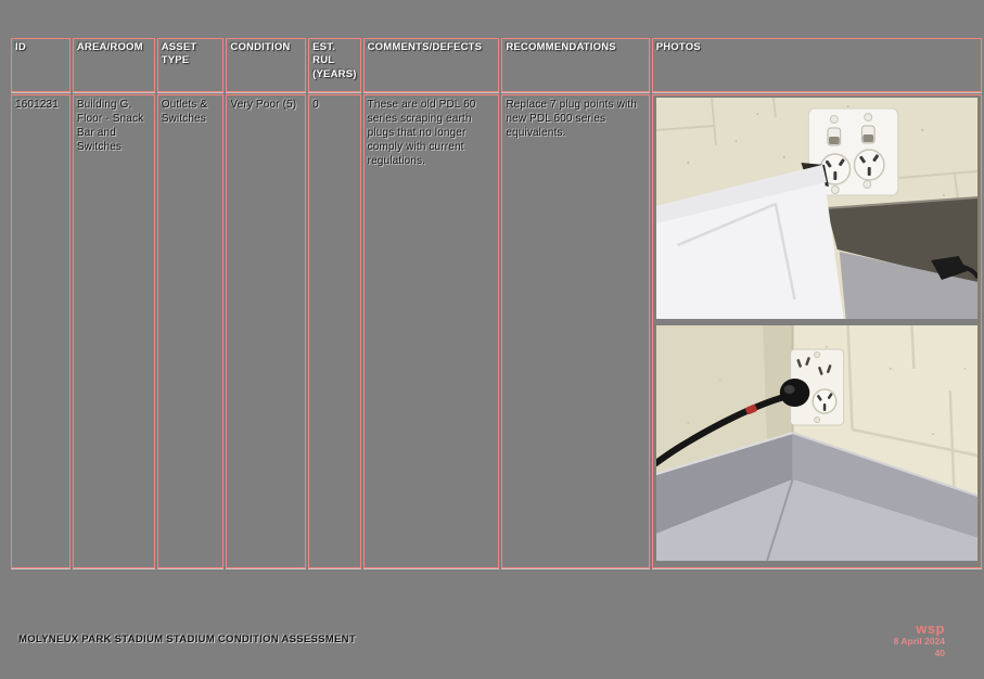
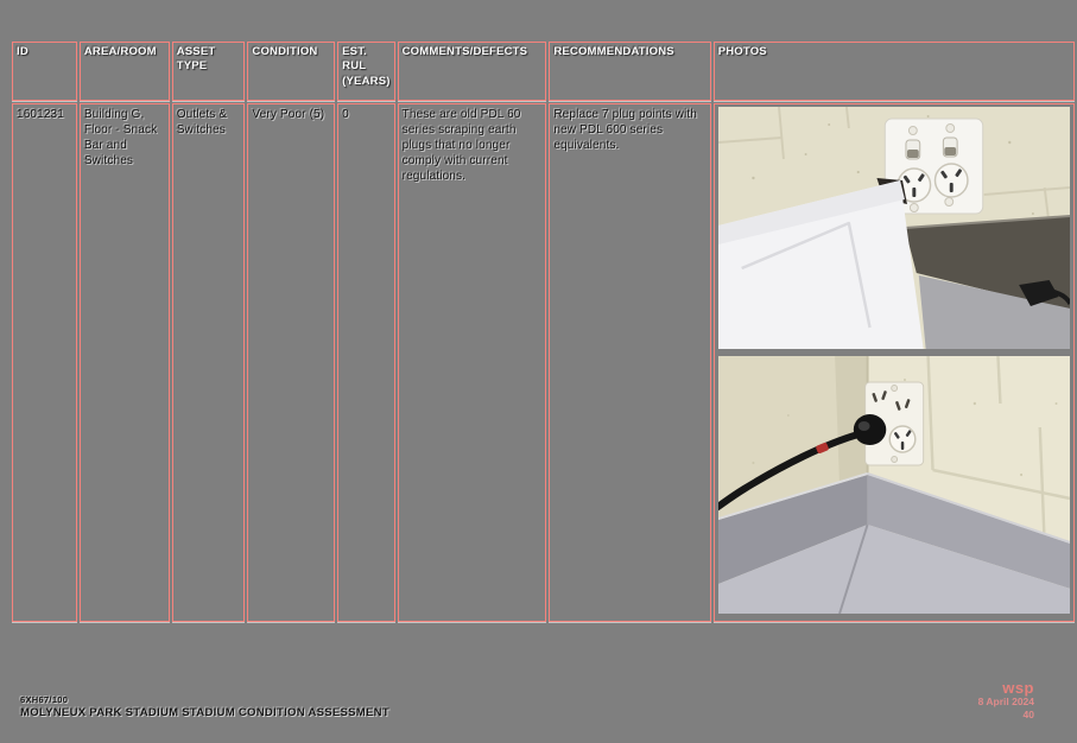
  ID	AREA/ROOM	ASSET TYPE	CONDITION	EST. RUL (YEARS)	COMMENTS/DEFECTS	RECOMMENDATIONS	PHOTOS
  1601231	Building G, Floor - Snack Bar and Switches	Outlets & Switches	Very Poor (5)	0	These are old PDL 60 series scraping earth plugs that no longer comply with current regulations.	Replace 7 plug points with new PDL 600 series equivalents.
+ 6XH67/100
  MOLYNEUX PARK STADIUM STADIUM CONDITION ASSESSMENT
  wsp
  8 April 2024
  40
